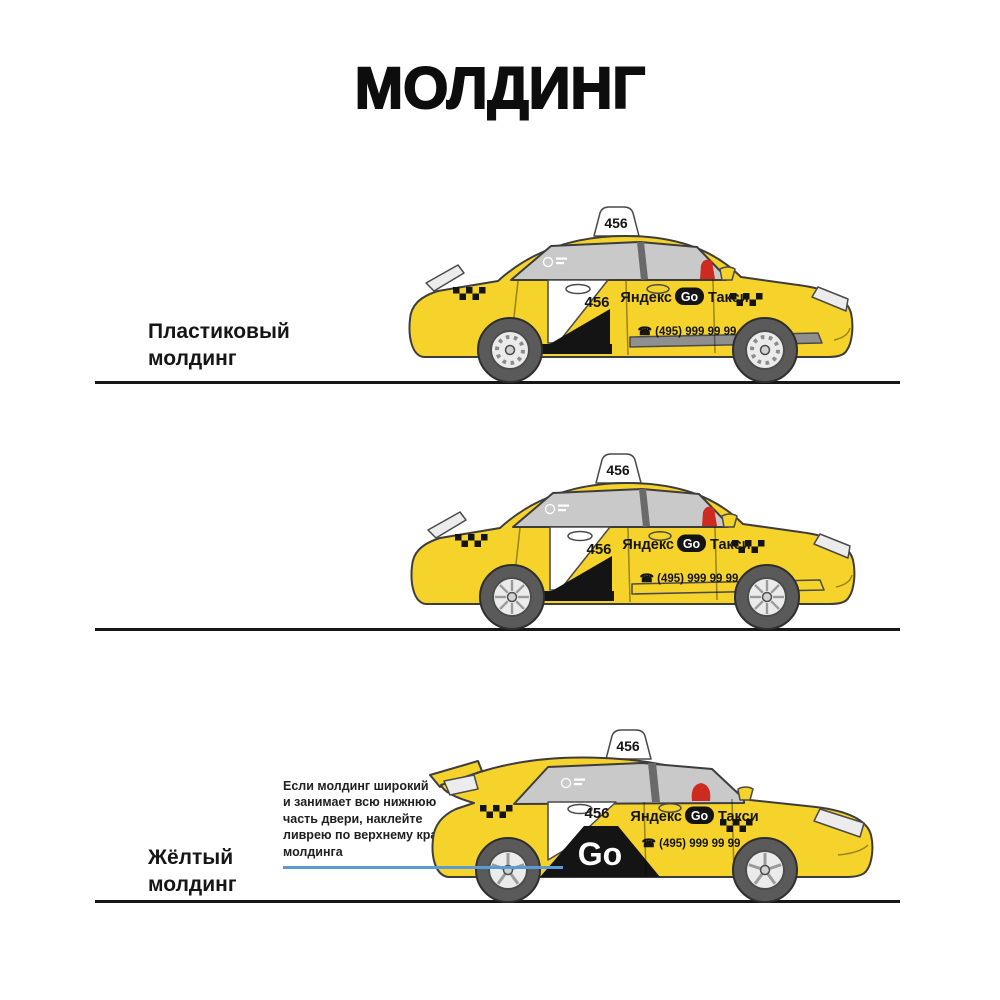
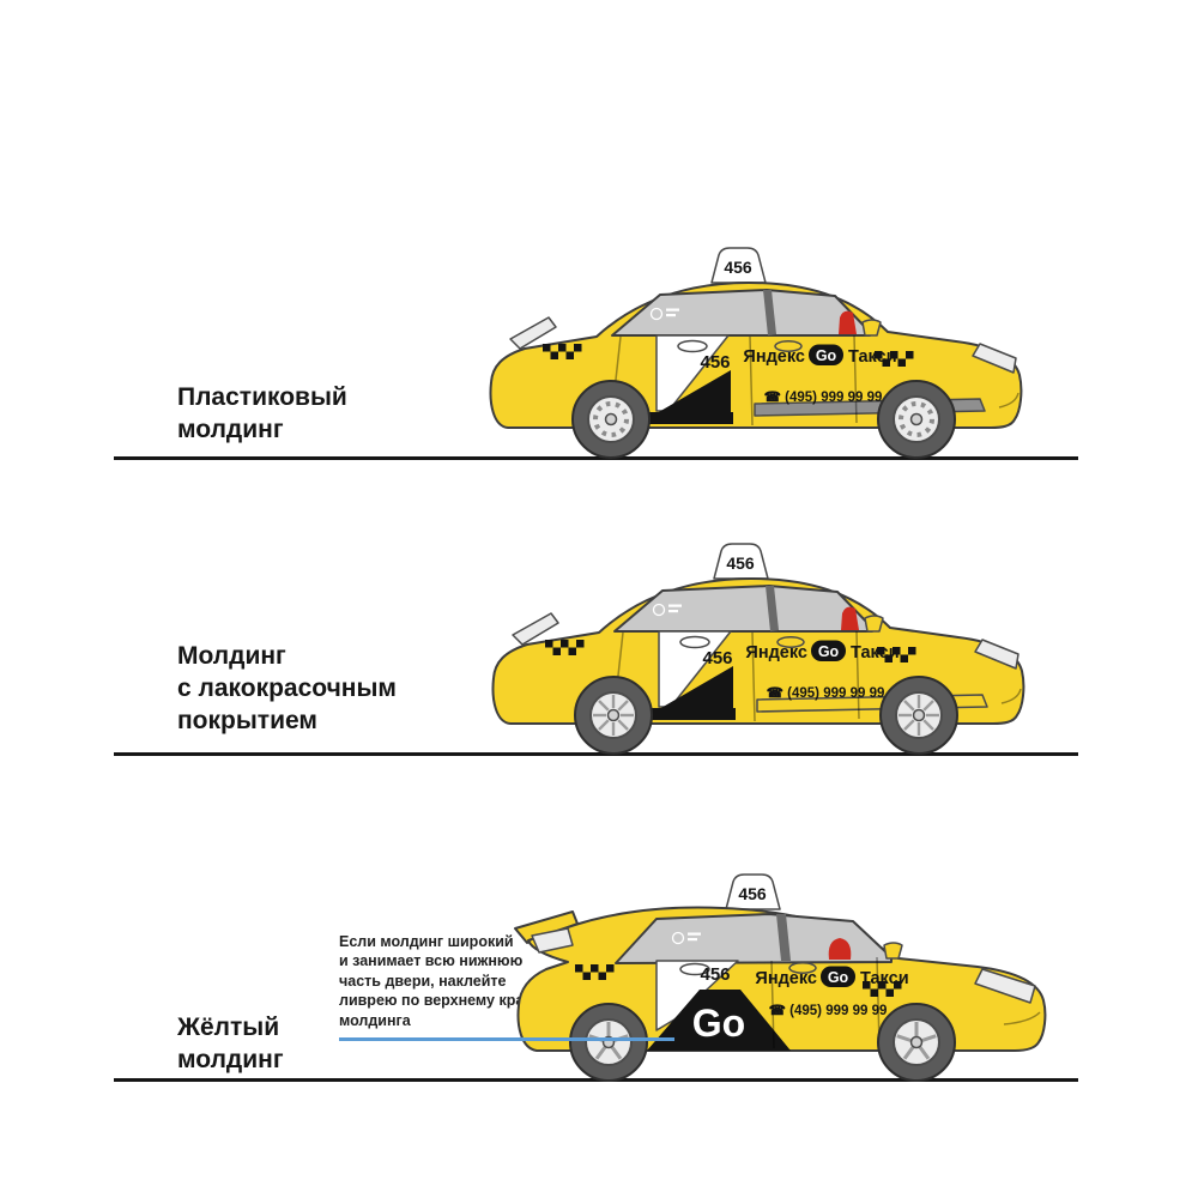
- МОЛДИНГ
  Пластиковый
  молдинг
  456
  456
  Яндекс
  Go
  Такси
  ☎ (495) 999 99 99
+ Молдинг
+ с лакокрасочным
+ покрытием
  456
  456
  Яндекс
  Go
  Такси
  ☎ (495) 999 99 99
  Жёлтый
  молдинг
  Если молдинг широкий
  и занимает всю нижнюю
  часть двери, наклейте
  ливрею по верхнему кр
  молдинга
  456
  Go
  456
  Яндекс
  Go
  Такси
  ☎ (495) 999 99 99
